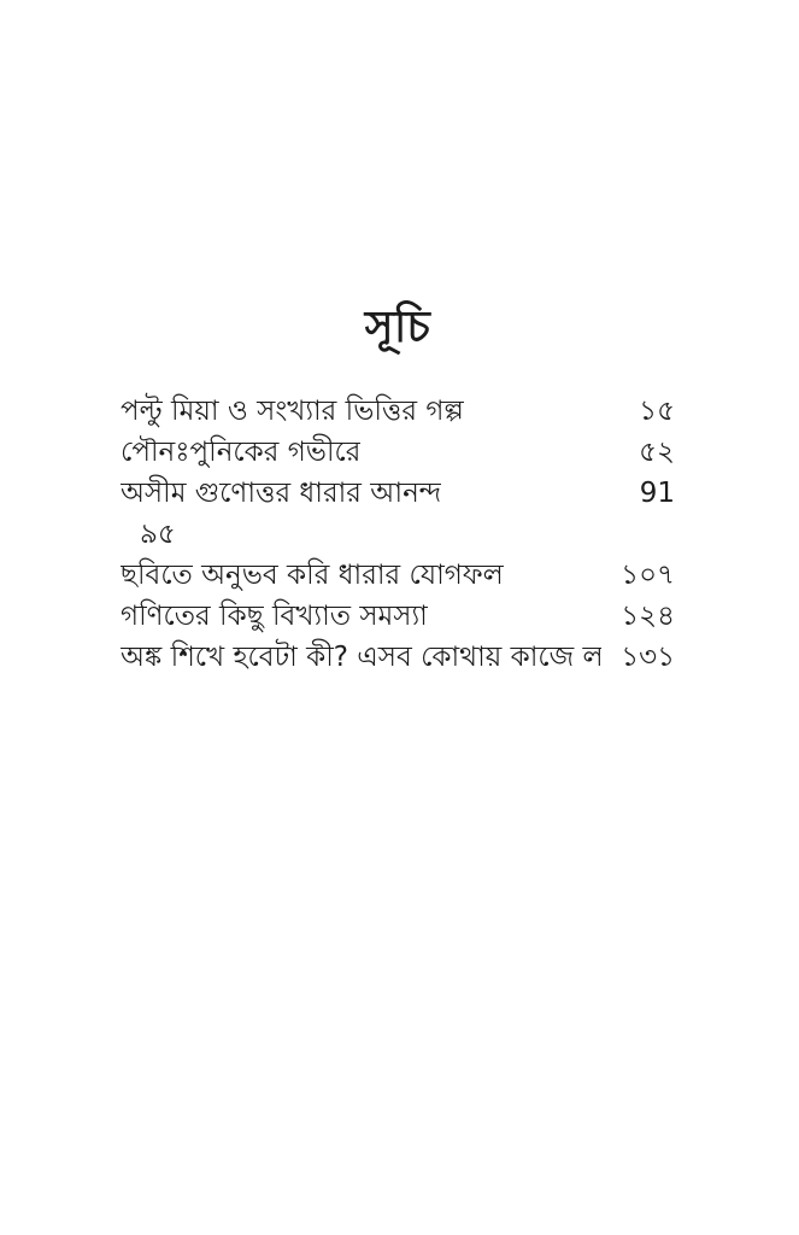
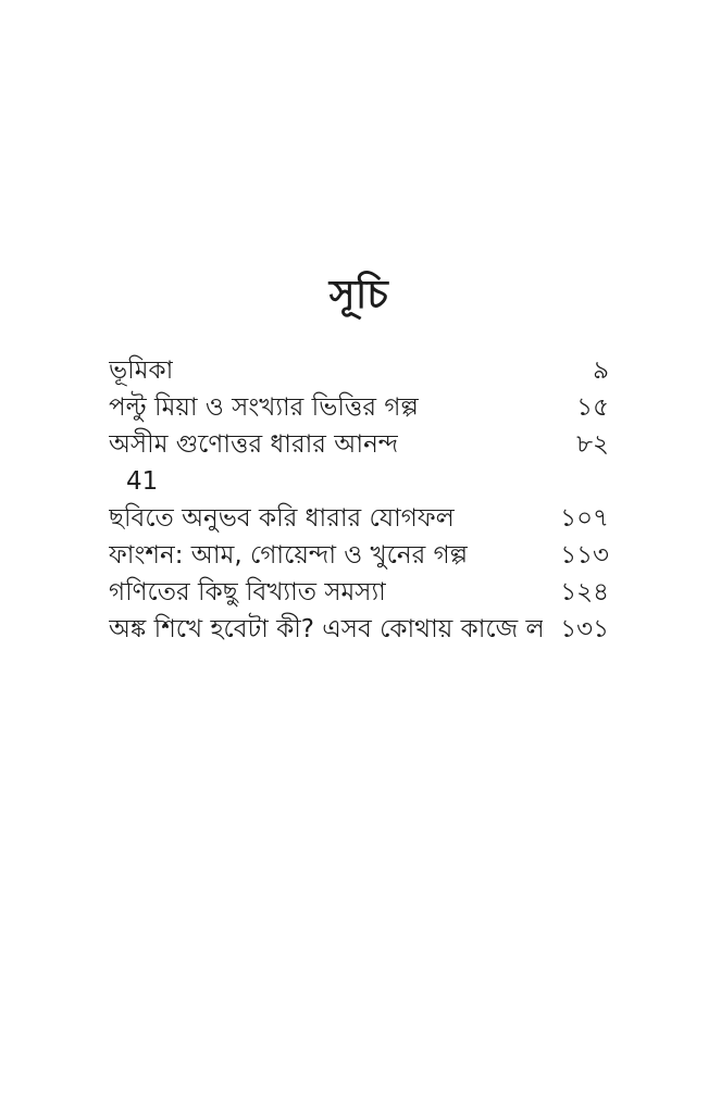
  সূচি
+ ভূমিকা
+ ৯
  পল্টু মিয়া ও সংখ্যার ভিত্তির গল্প
  ১৫
- পৌনঃপুনিকের গভীরে
- ৫২
  অসীম গুণোত্তর ধারার আনন্দ
- 91
+ ৮২
- ৯৫
+ 41
  ছবিতে অনুভব করি ধারার যোগফল
  ১০৭
+ ফাংশন: আম, গোয়েন্দা ও খুনের গল্প
+ ১১৩
  গণিতের কিছু বিখ্যাত সমস্যা
  ১২৪
  অঙ্ক শিখে হবেটা কী? এসব কোথায় কাজে লা
  ১৩১
